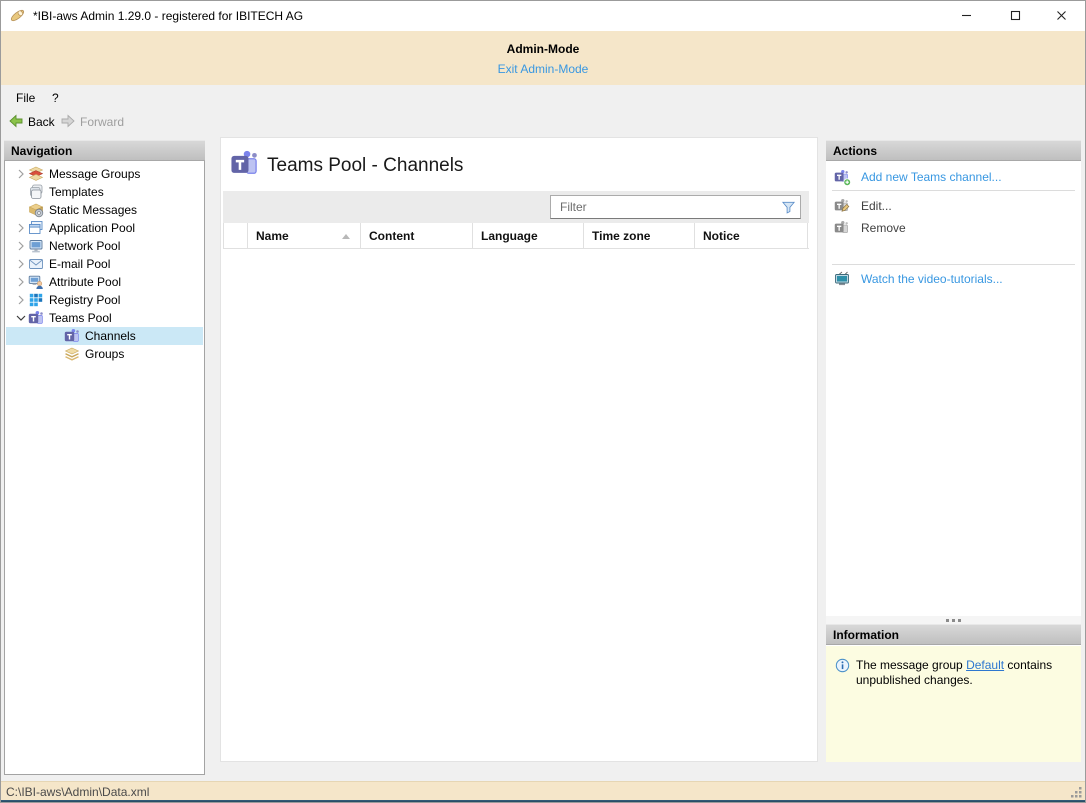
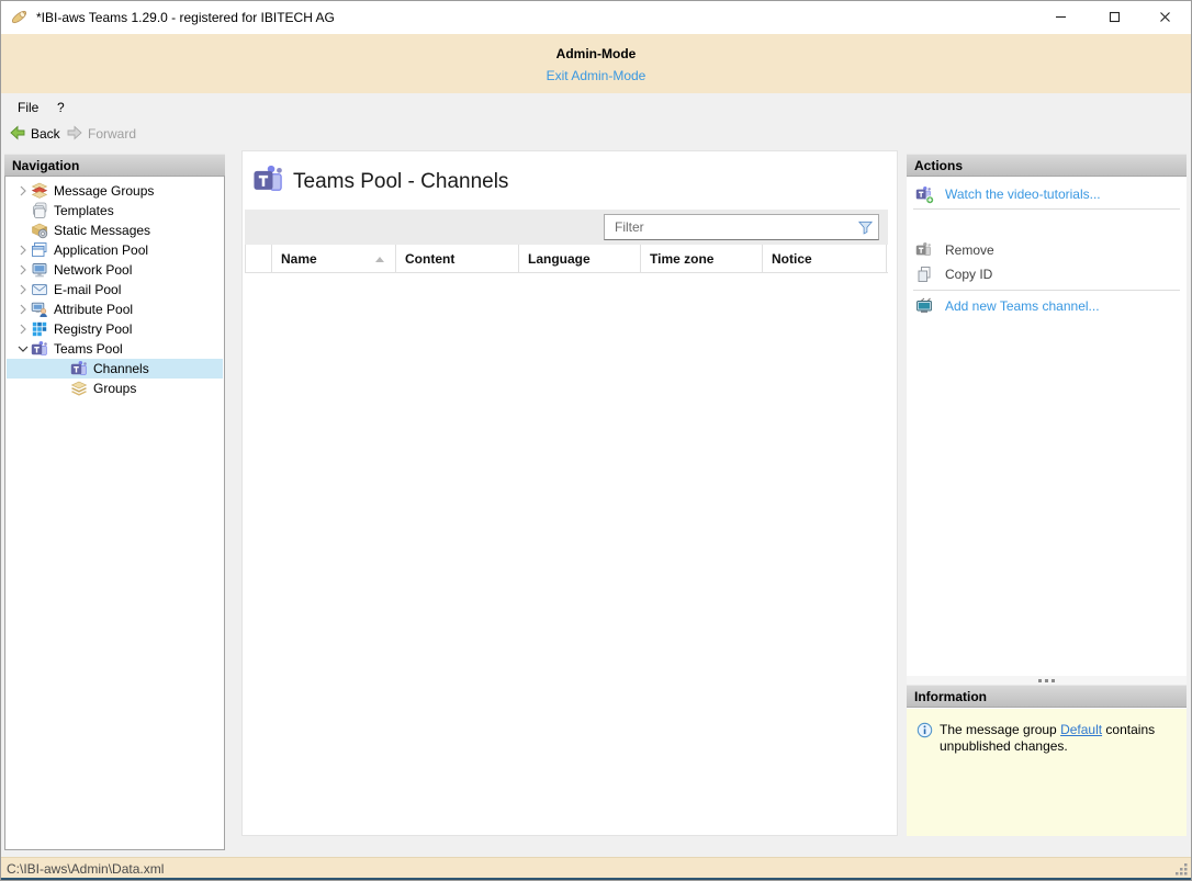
- *IBI-aws Admin 1.29.0 - registered for IBITECH AG
+ *IBI-aws Teams 1.29.0 - registered for IBITECH AG
  Admin-Mode
  Exit Admin-Mode
  File
  ?
  Back
  Forward
  Navigation
  Message Groups
  Templates
  Static Messages
  Application Pool
  Network Pool
  E-mail Pool
  Attribute Pool
  Registry Pool
  Teams Pool
  Channels
  Groups
  Teams Pool - Channels
  Filter
  Name
  Content
  Language
  Time zone
  Notice
  Actions
- Add new Teams channel...
+ Watch the video-tutorials...
- Edit...
  Remove
+ Copy ID
- Watch the video-tutorials...
+ Add new Teams channel...
  Information
  The message group Default contains unpublished changes.
  C:\IBI-aws\Admin\Data.xml
